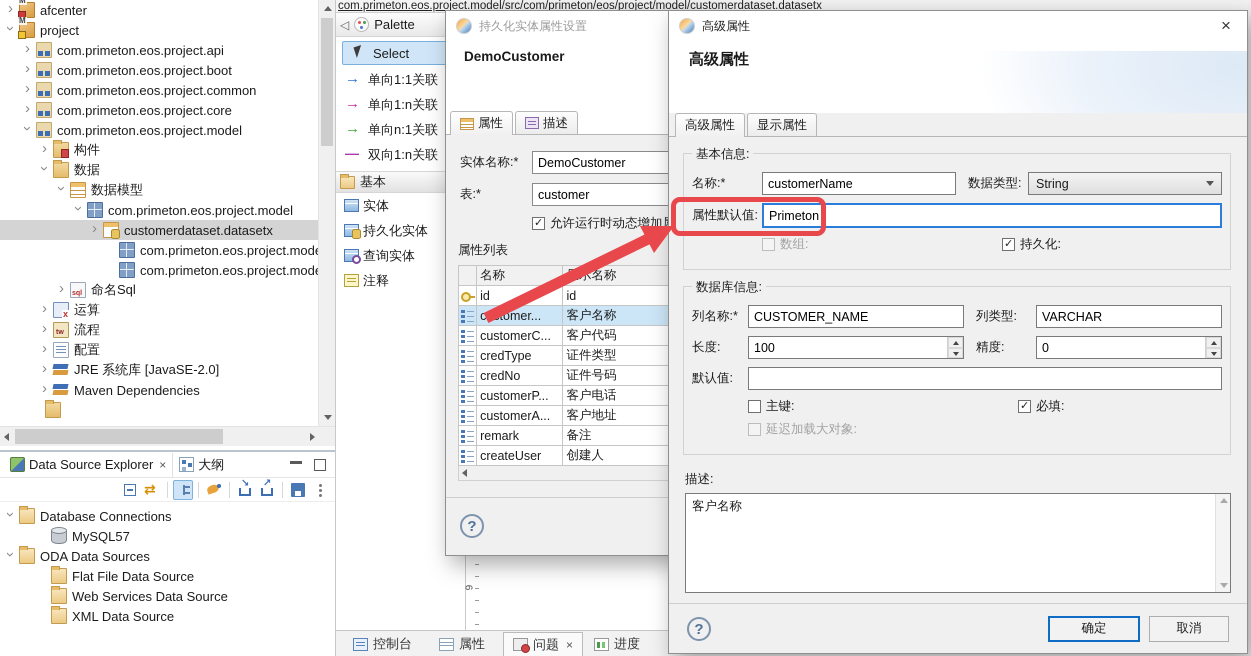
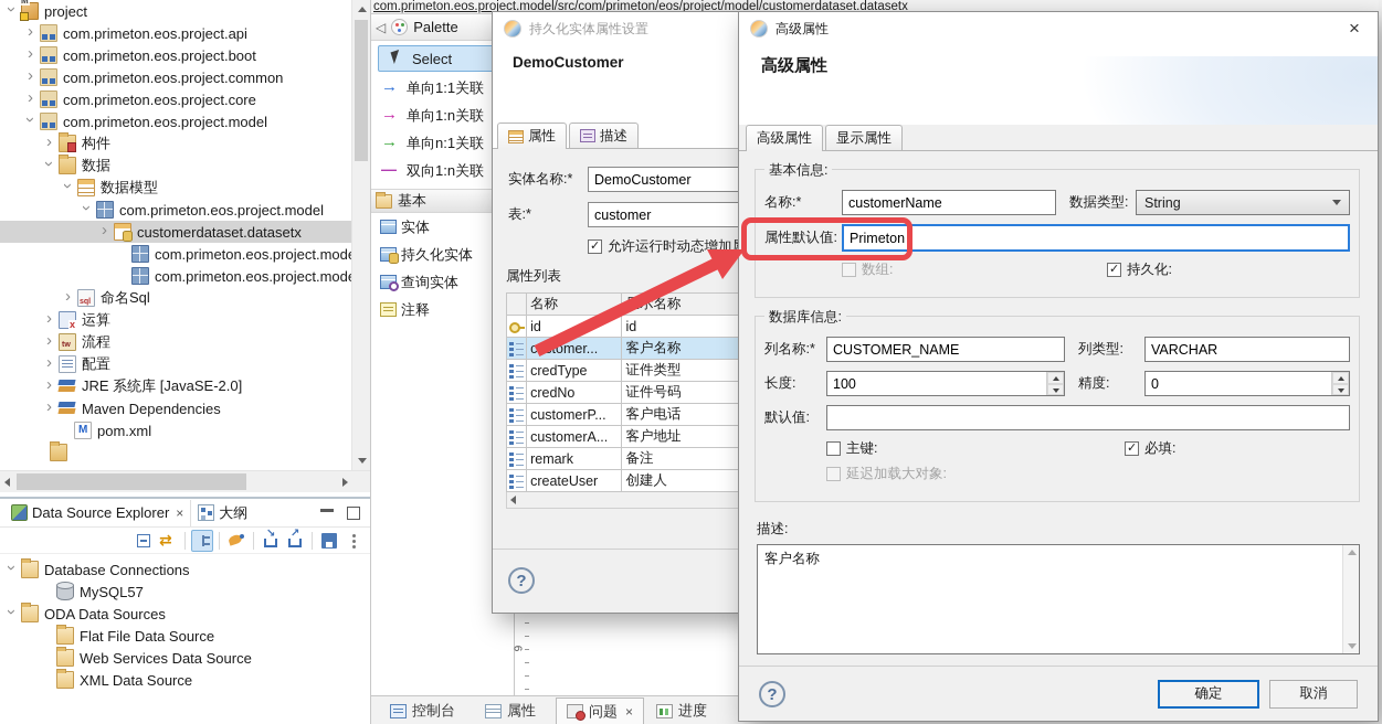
- afcenter
  project
  com.primeton.eos.project.api
  com.primeton.eos.project.boot
  com.primeton.eos.project.common
  com.primeton.eos.project.core
  com.primeton.eos.project.model
  构件
  数据
  数据模型
  com.primeton.eos.project.model
  customerdataset.datasetx
  com.primeton.eos.project.mod
  com.primeton.eos.project.mod
  命名Sql
  运算
  流程
  配置
  JRE 系统库 [JavaSE-2.0]
  Maven Dependencies
+ pom.xml
  Data Source Explorer
  ×
  大纲
  Database Connections
  MySQL57
  ODA Data Sources
  Flat File Data Source
  Web Services Data Source
  XML Data Source
  com.primeton.eos.project.model/src/com/primeton/eos/project/model/customerdataset.datasetx
  ◁
  Palette
  Select
  单向1:1关联
  单向1:n关联
  单向n:1关联
  双向1:n关联
  基本
  实体
  持久化实体
  查询实体
  注释
  控制台
  属性
  问题
  ×
  进度
  持久化实体属性设置
  DemoCustomer
  属性
  描述
  实体名称:*
  DemoCustomer
  表:*
  customer
  允许运行时动态增加
  属性列表
  	id	id
  	comer...	客户名称
- 	customerC...	客户代码
  	credType	证件类型
  	credNo	证件号码
  	customerP...	客户电话
  	customerA...	客户地址
  	remark	备注
  	createUser	创建人
  ?
  高级属性
  ×
  高级属性
  高级属性
  显示属性
  基本信息:
  名称:*
  customerName
  数据类型:
  String
  属性默认值:
  Primeton
  数组:
  持久化:
  数据库信息:
  列名称:*
  CUSTOMER_NAME
  列类型:
  VARCHAR
  长度:
  100
  精度:
  0
  默认值:
  主键:
  必填:
  延迟加载大对象:
  描述:
  客户名称
  ?
  确定
  取消
